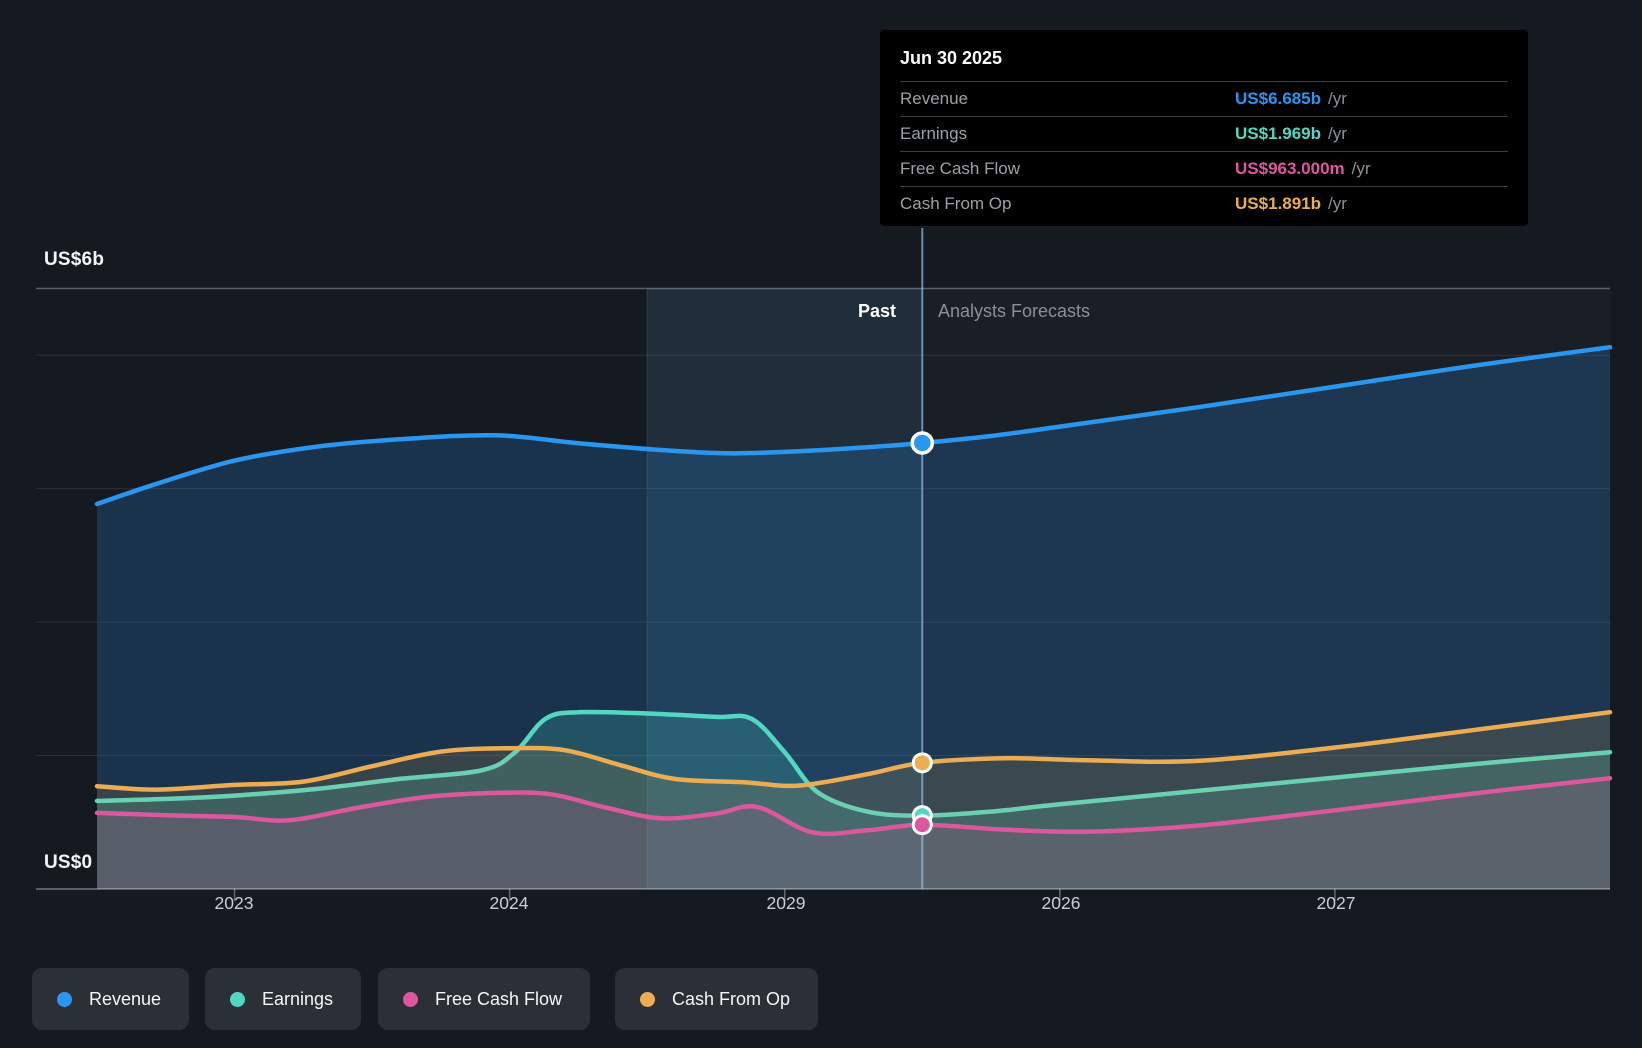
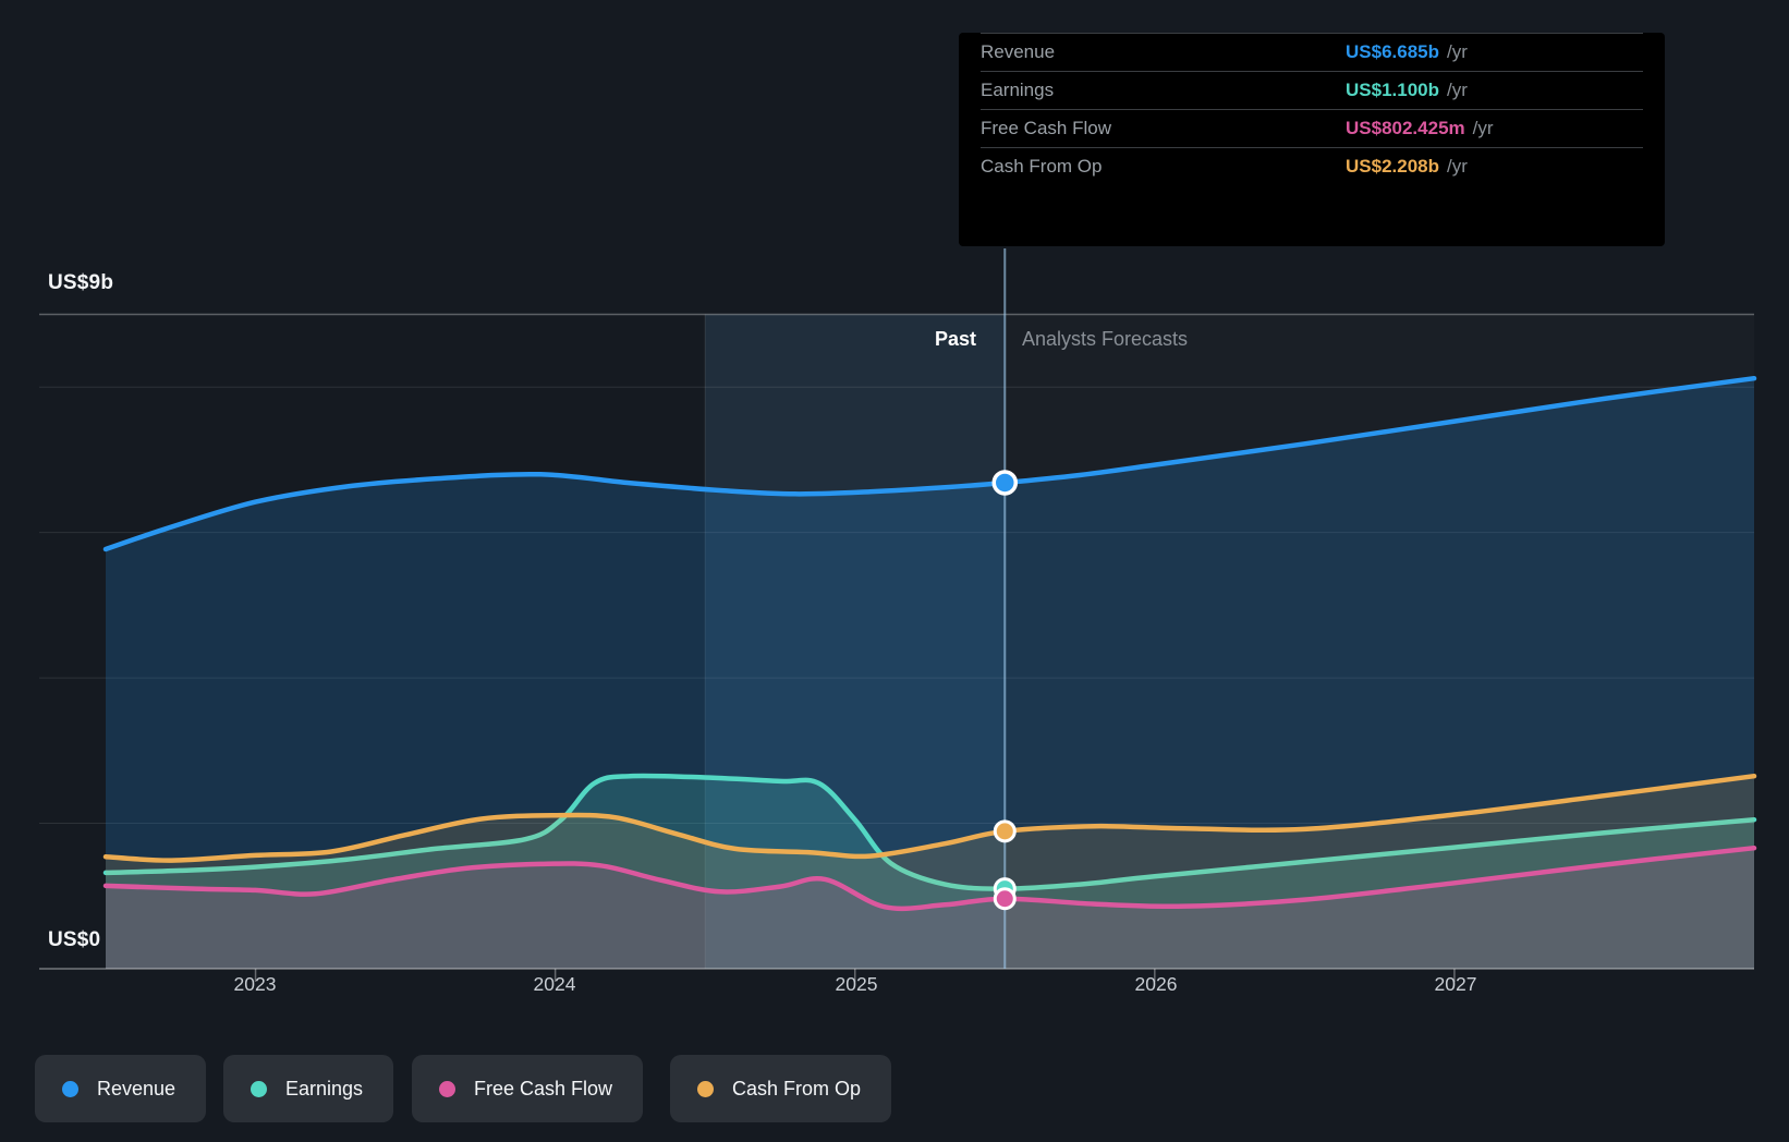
- US$6b
+ US$9b
  US$0
  Past
  Analysts Forecasts
  2023
  2024
- 2029
+ 2025
  2026
  2027
- Jun 30 2025
  Revenue
  US$6.685b
  /yr
  Earnings
- US$1.969b
+ US$1.100b
  /yr
  Free Cash Flow
- US$963.000m
+ US$802.425m
  /yr
  Cash From Op
- US$1.891b
+ US$2.208b
  /yr
  Revenue
  Earnings
  Free Cash Flow
  Cash From Op
